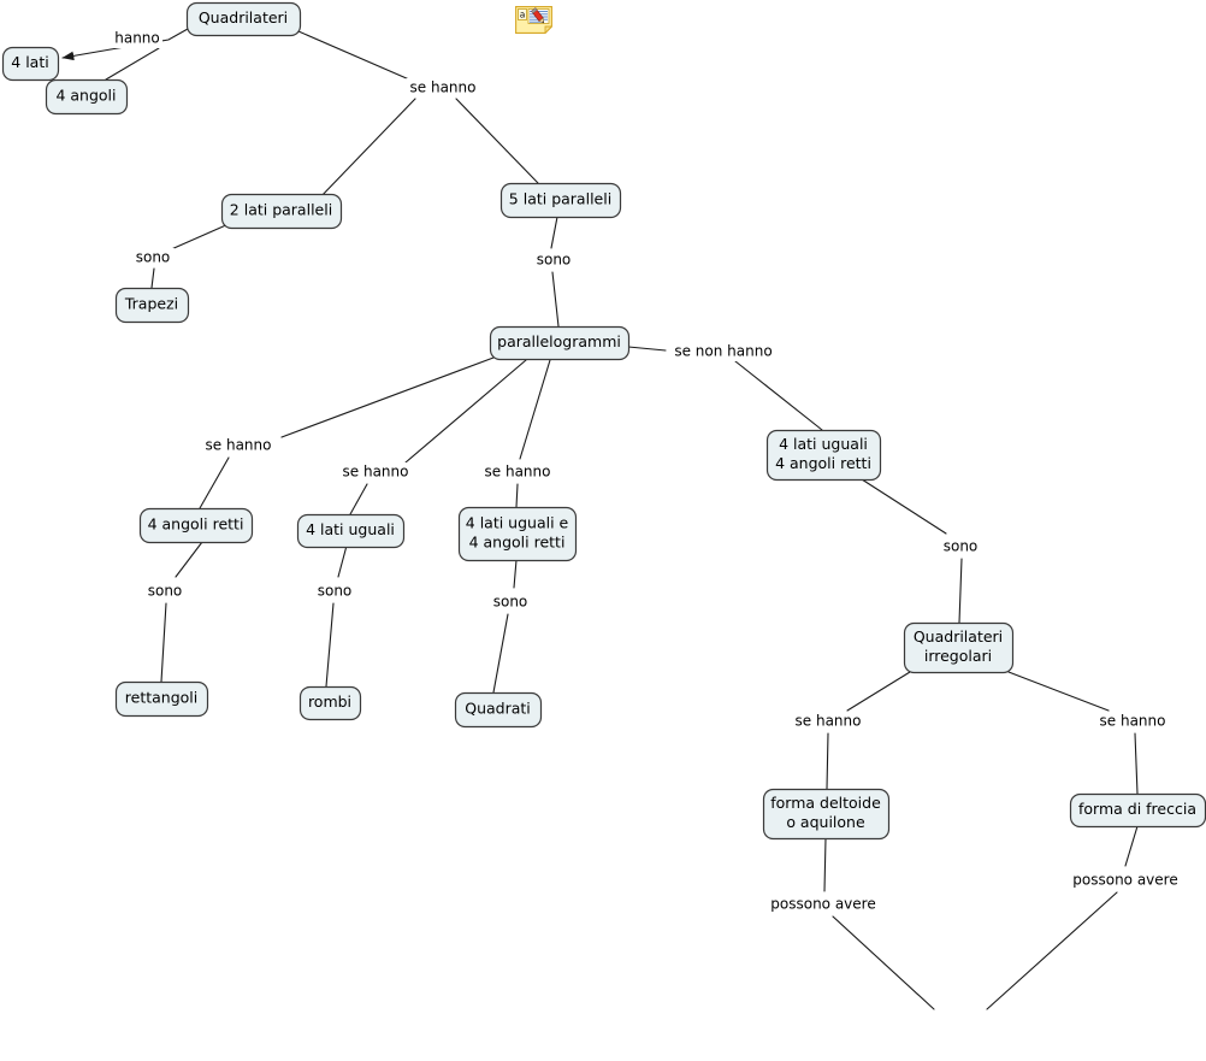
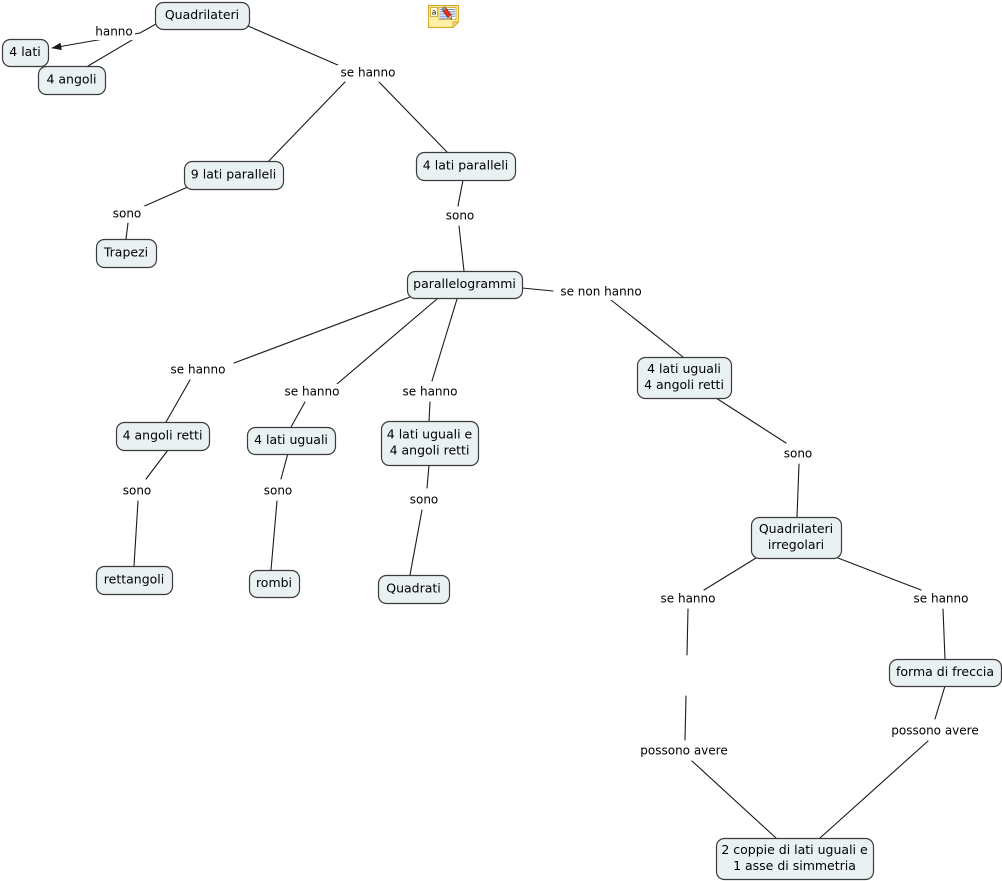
  Quadrilateri
  4 lati
  4 angoli
- 2 lati paralleli
+ 9 lati paralleli
- 5 lati paralleli
+ 4 lati paralleli
  Trapezi
  parallelogrammi
  4 angoli retti
  4 lati uguali
  4 lati uguali e
  4 angoli retti
  rettangoli
  rombi
  Quadrati
  4 lati uguali
  4 angoli retti
  Quadrilateri
  irregolari
- forma deltoide
- o aquilone
  forma di freccia
+ 2 coppie di lati uguali e
+ 1 asse di simmetria
  hanno
  se hanno
  sono
  sono
  se hanno
  se hanno
  se hanno
  sono
  sono
  sono
  se non hanno
  sono
  se hanno
  se hanno
  possono avere
  possono avere
  a
